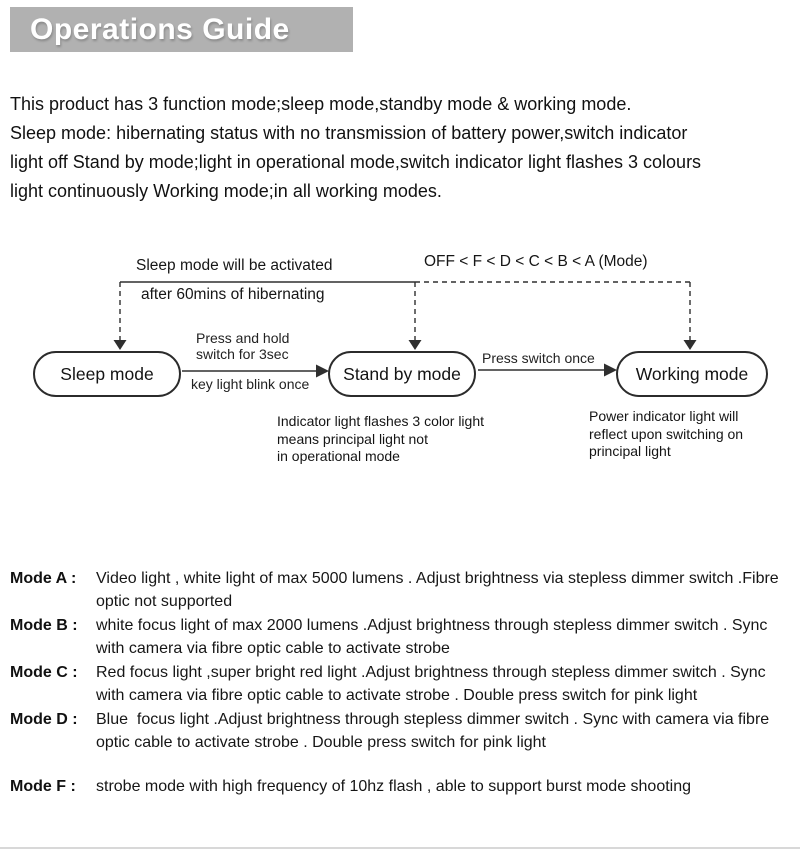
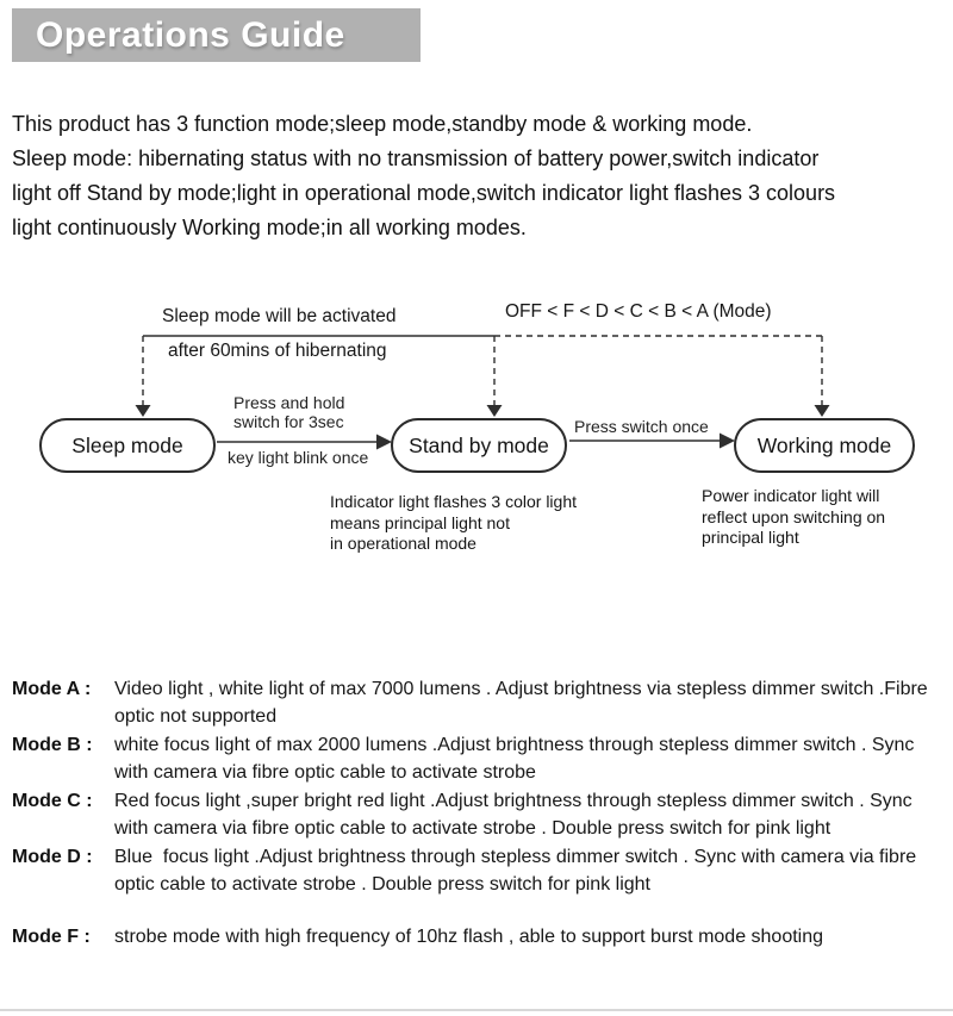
  Operations Guide
  This product has 3 function mode;sleep mode,standby mode & working mode.
  Sleep mode: hibernating status with no transmission of battery power,switch indicator
  light off Stand by mode;light in operational mode,switch indicator light flashes 3 colours
  light continuously Working mode;in all working modes.
  Sleep mode will be activated
  after 60mins of hibernating
  OFF < F < D < C < B < A (Mode)
  Sleep mode
  Stand by mode
  Working mode
  Press and hold
  switch for 3sec
  key light blink once
  Press switch once
  Indicator light flashes 3 color light
  means principal light not
  in operational mode
  Power indicator light will
  reflect upon switching on
  principal light
  Mode A :
- Video light , white light of max 5000 lumens . Adjust brightness via stepless dimmer switch .Fibre optic not supported
+ Video light , white light of max 7000 lumens . Adjust brightness via stepless dimmer switch .Fibre optic not supported
  Mode B :
  white focus light of max 2000 lumens .Adjust brightness through stepless dimmer switch . Sync with camera via fibre optic cable to activate strobe
  Mode C :
  Red focus light ,super bright red light .Adjust brightness through stepless dimmer switch . Sync with camera via fibre optic cable to activate strobe . Double press switch for pink light
  Mode D :
  Blue focus light .Adjust brightness through stepless dimmer switch . Sync with camera via fibre optic cable to activate strobe . Double press switch for pink light
  Mode F :
  strobe mode with high frequency of 10hz flash , able to support burst mode shooting
